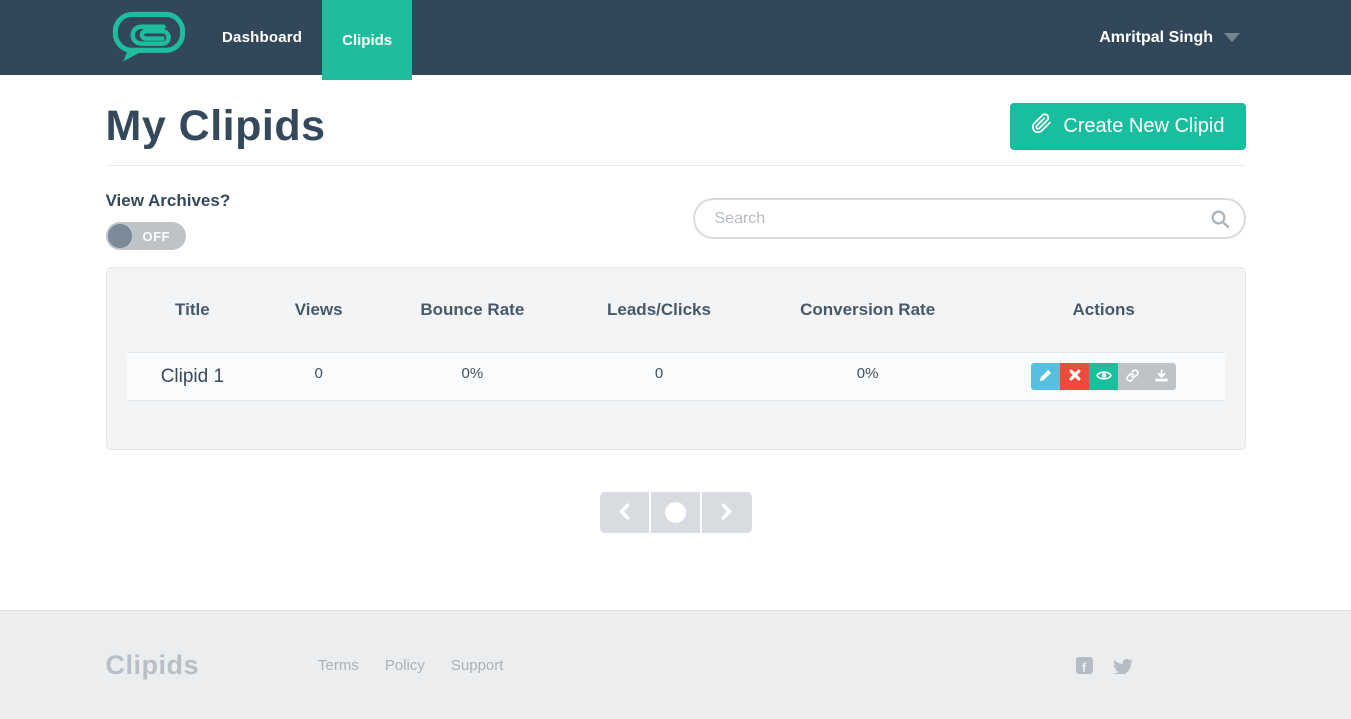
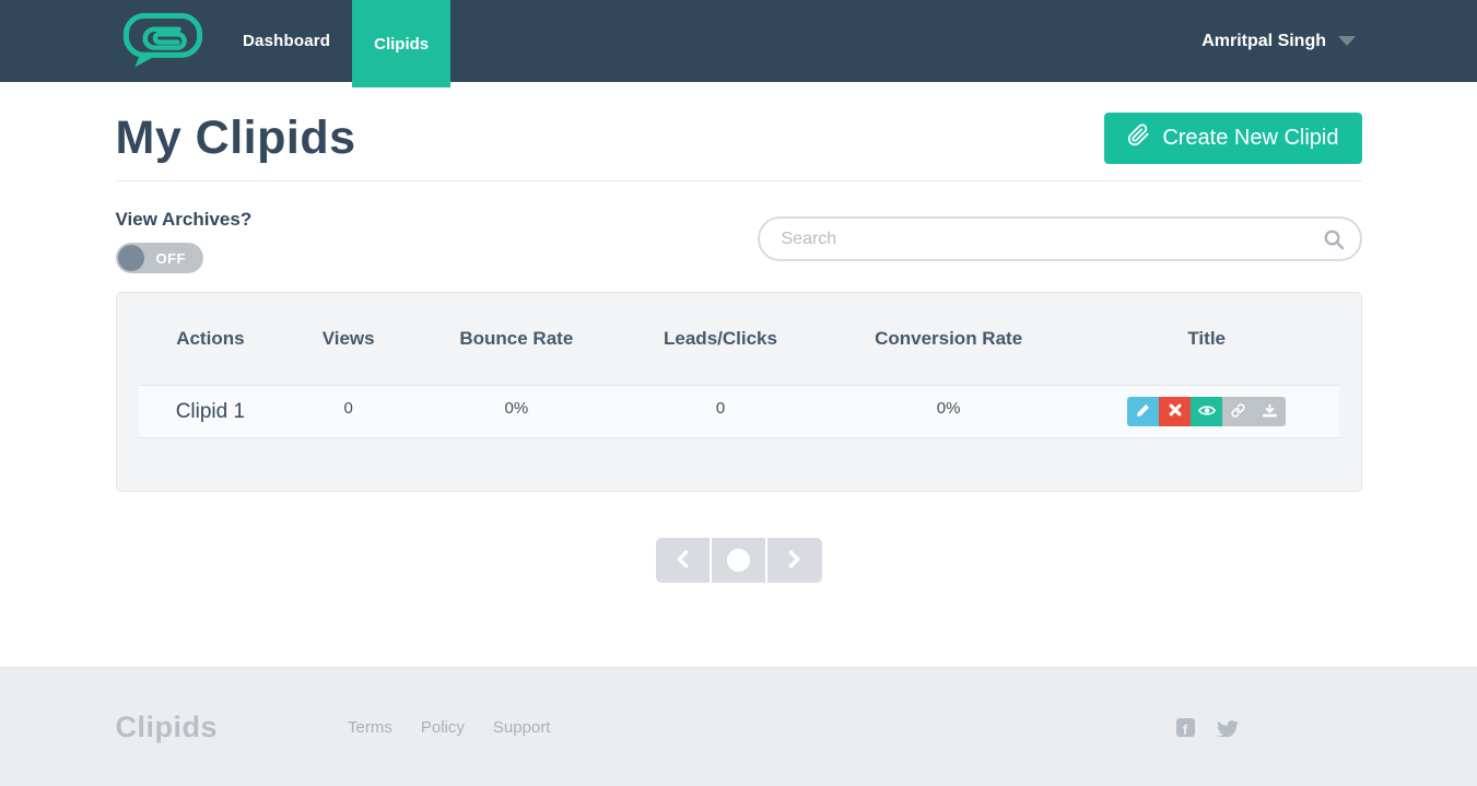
  Dashboard
  Clipids
  Amritpal Singh
  My Clipids
  Create New Clipid
  View Archives?
  OFF
  Search
- Title
+ Actions
  Views
  Bounce Rate
  Leads/Clicks
  Conversion Rate
- Actions
+ Title
  Clipid 1
  0
  0%
  0
  0%
  Clipids
  Terms
  Policy
  Support
  f
